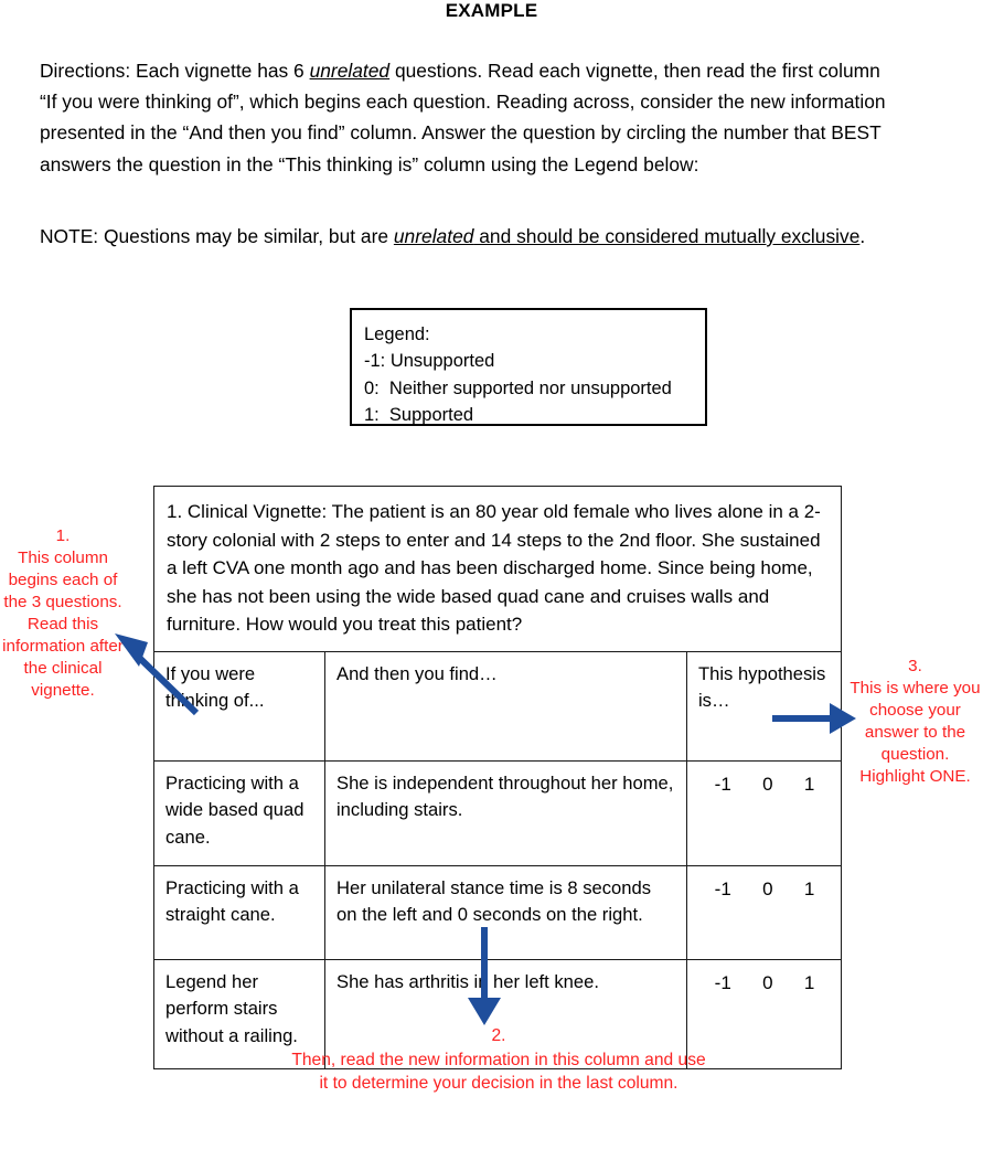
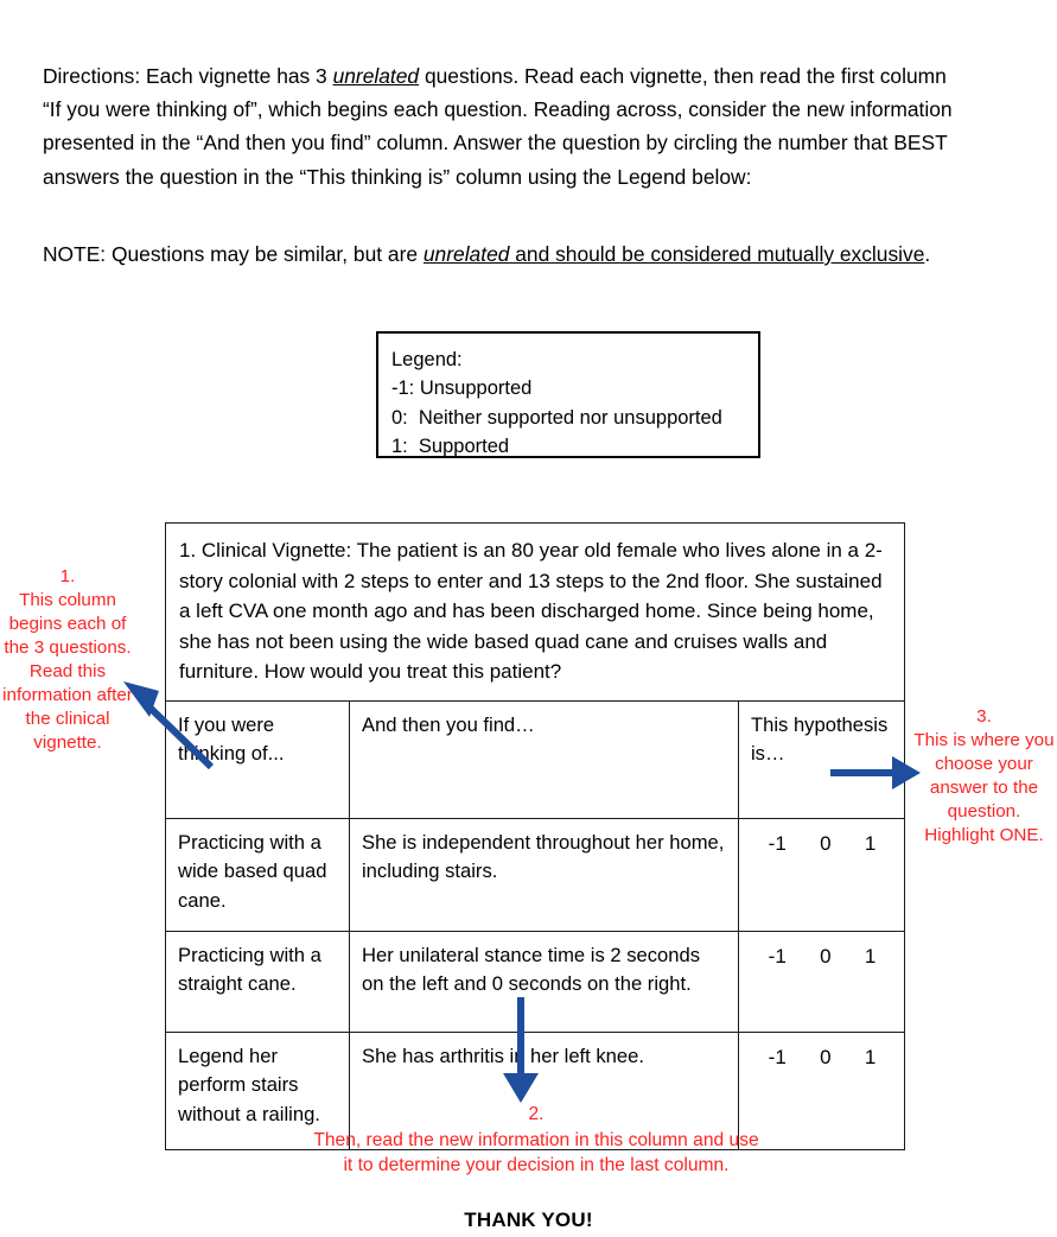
- EXAMPLE
- Directions: Each vignette has 6 unrelated questions. Read each vignette, then read the first column “If you were thinking of”, which begins each question. Reading across, consider the new information presented in the “And then you find” column. Answer the question by circling the number that BEST answers the question in the “This thinking is” column using the Legend below:
+ Directions: Each vignette has 3 unrelated questions. Read each vignette, then read the first column “If you were thinking of”, which begins each question. Reading across, consider the new information presented in the “And then you find” column. Answer the question by circling the number that BEST answers the question in the “This thinking is” column using the Legend below:
  NOTE: Questions may be similar, but are unrelated and should be considered mutually exclusive.
  Legend:
  -1: Unsupported
  0: Neither supported nor unsupported
  1: Supported
- 1. Clinical Vignette: The patient is an 80 year old female who lives alone in a 2-story colonial with 2 steps to enter and 14 steps to the 2nd floor. She sustained a left CVA one month ago and has been discharged home. Since being home, she has not been using the wide based quad cane and cruises walls and furniture. How would you treat this patient?
+ 1. Clinical Vignette: The patient is an 80 year old female who lives alone in a 2-story colonial with 2 steps to enter and 13 steps to the 2nd floor. She sustained a left CVA one month ago and has been discharged home. Since being home, she has not been using the wide based quad cane and cruises walls and furniture. How would you treat this patient?
  If you were thnking of...	And then you find…	This hypothesis is…
  Practicing with a wide based quad cane.	She is independent throughout her home, including stairs.	-1 0 1
- Practicing with a straight cane.	Her unilateral stance time is 8 seconds on the left and 0 seconds on the right.	-1 0 1
+ Practicing with a straight cane.	Her unilateral stance time is 2 seconds on the left and 0 seconds on the right.	-1 0 1
  Legend her perform stairs without a railing.	She has arthritis i her left knee.	-1 0 1
  1.
  This column begins each of the 3 questions. Read this information after the clinical vignette.
  3.
  This is where you choose your answer to the question. Highlight ONE.
  2.
  Then, read the new information in this column and use it to determine your decision in the last column.
+ THANK YOU!
